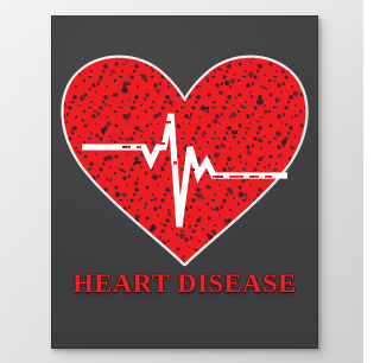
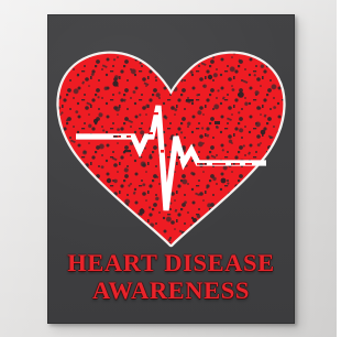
  HEART DISEASE
+ AWARENESS
